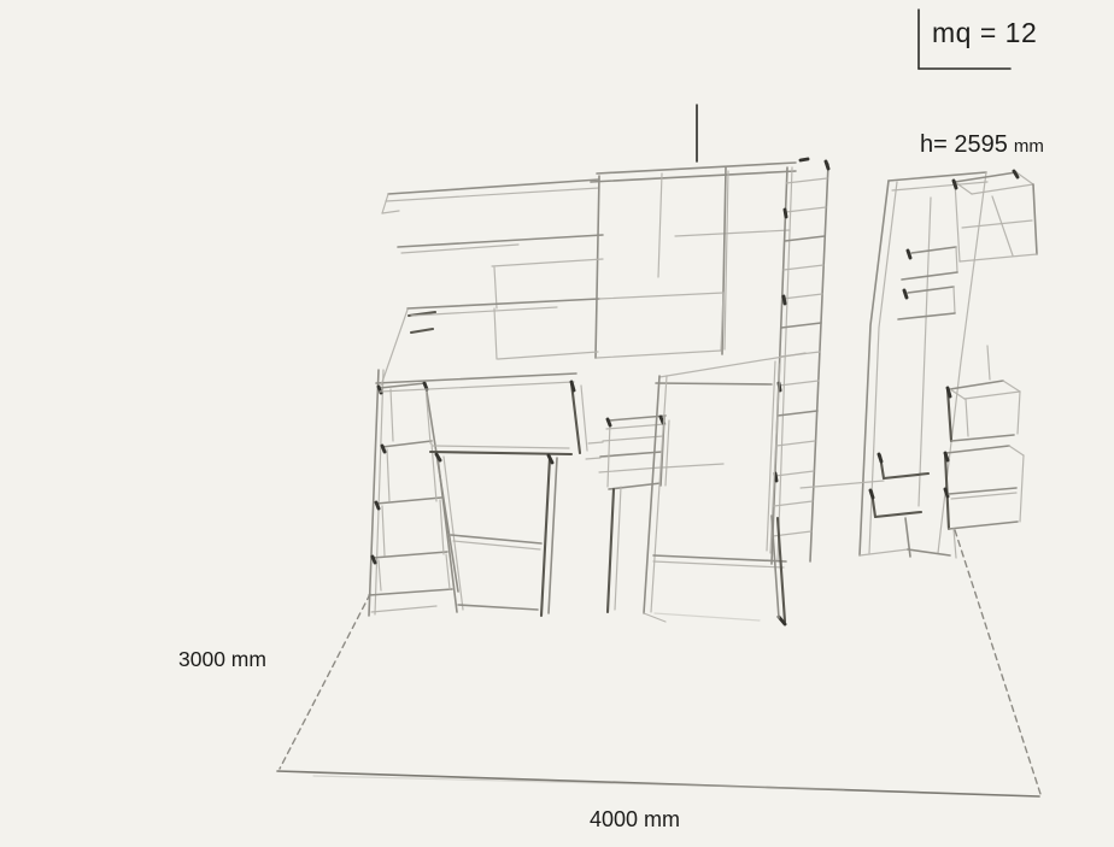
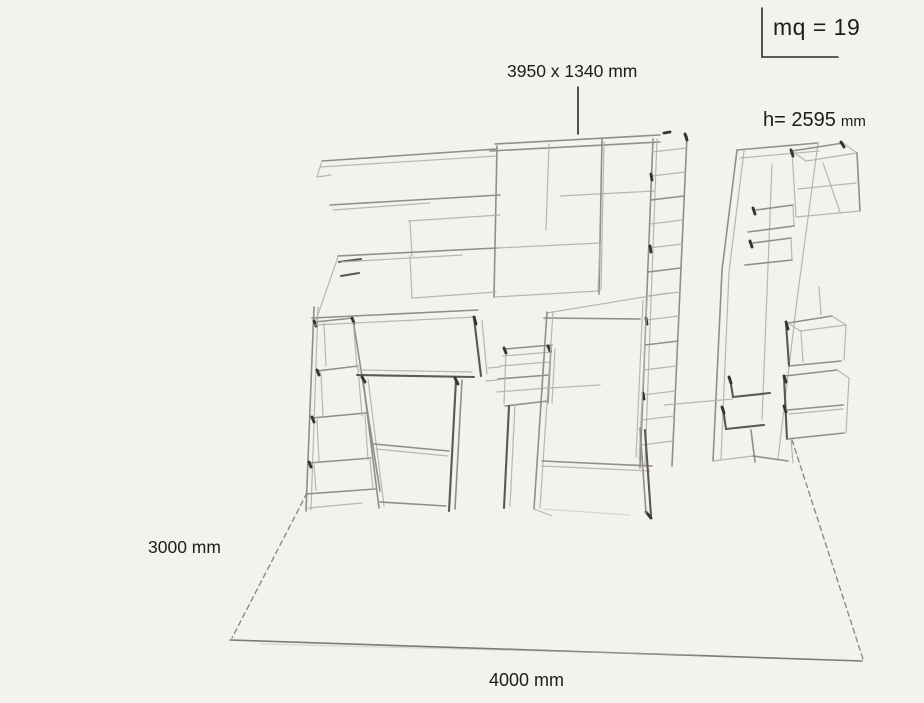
- mq = 12
+ mq = 19
+ 3950 x 1340 mm
  h= 2595 mm
  3000 mm
  4000 mm
